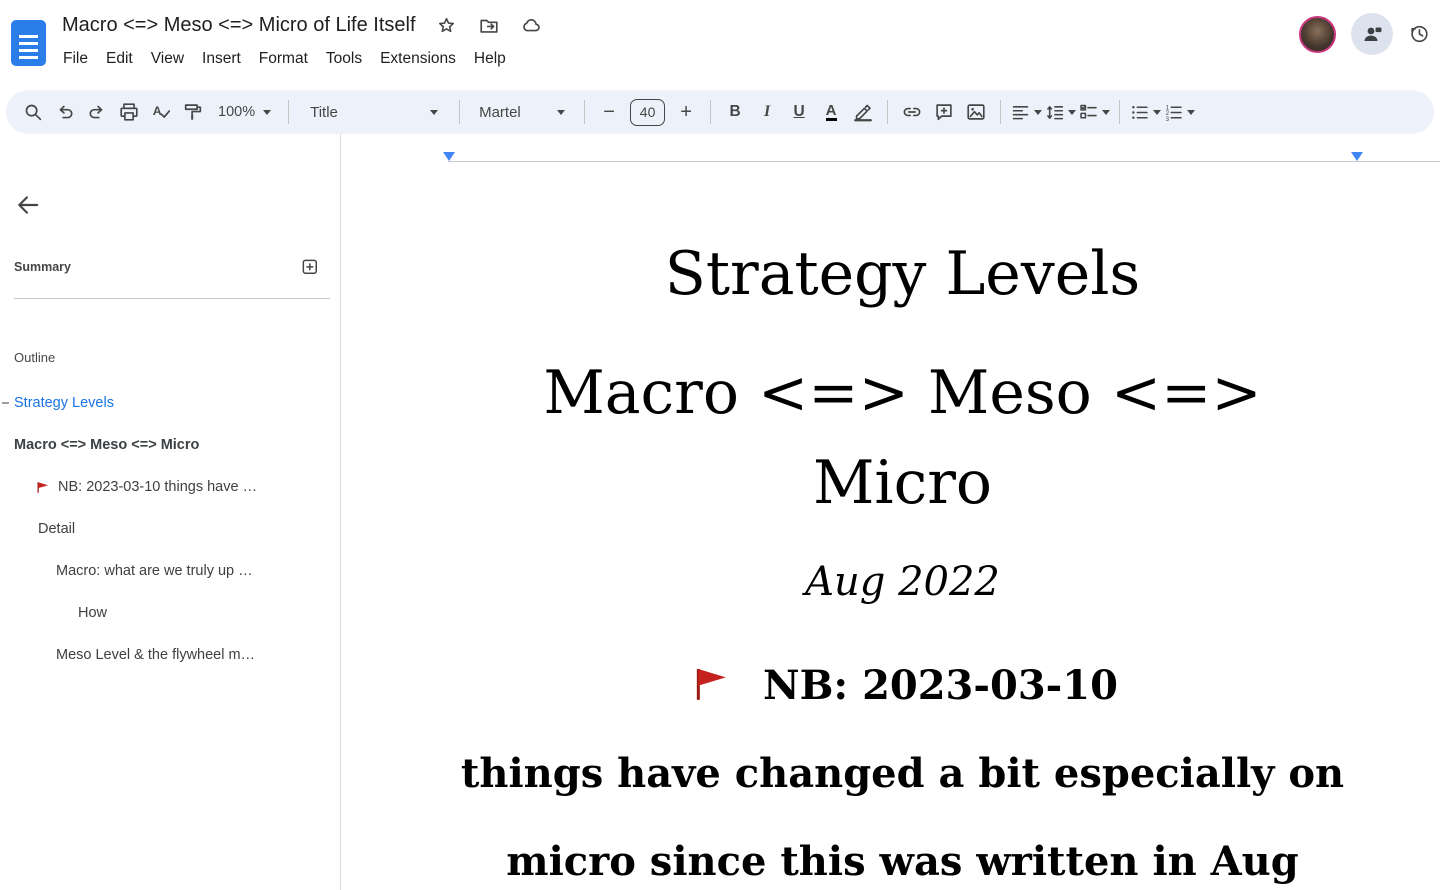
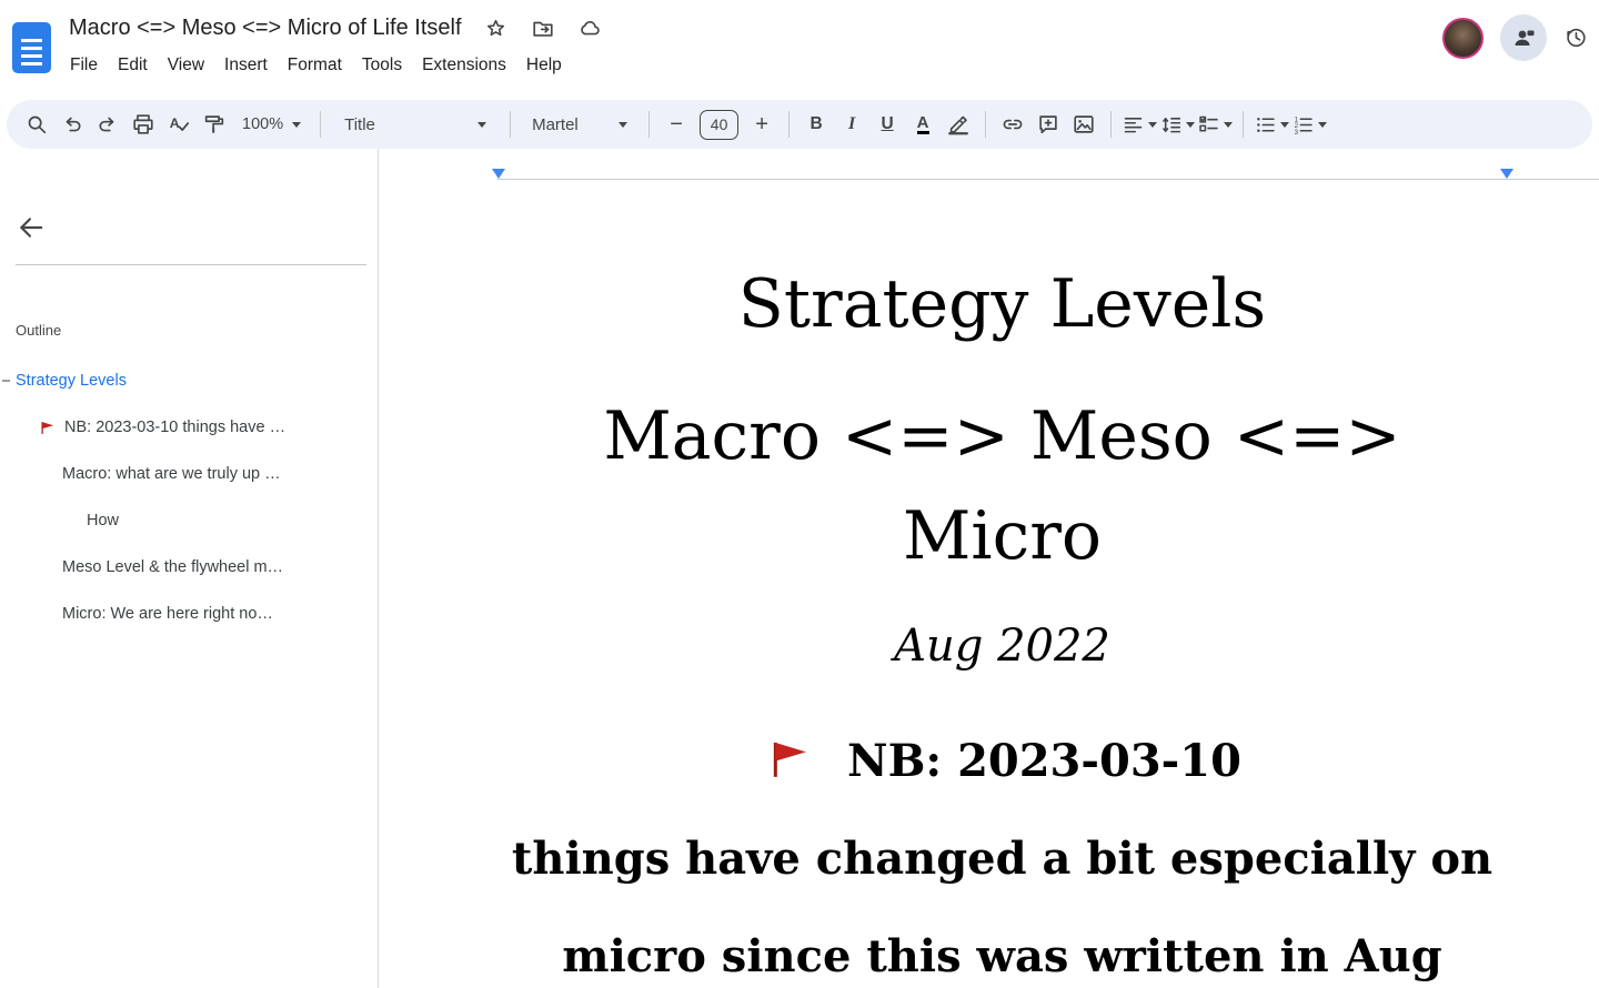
  Macro <=> Meso <=> Micro of Life Itself
  File
  Edit
  View
  Insert
  Format
  Tools
  Extensions
  Help
  A
  100%
  Title
  Martel
  −
  40
  +
  B
  I
  U
  A
- Summary
  Outline
  Strategy Levels
- Macro <=> Meso <=> Micro
  NB: 2023-03-10 things have …
- Detail
  Macro: what are we truly up …
  How
  Meso Level & the flywheel m…
+ Micro: We are here right no…
  Strategy Levels
  Macro <=> Meso <=>
  Micro
  Aug 2022
  NB: 2023-03-10
  things have changed a bit especially on
  micro since this was written in Aug
